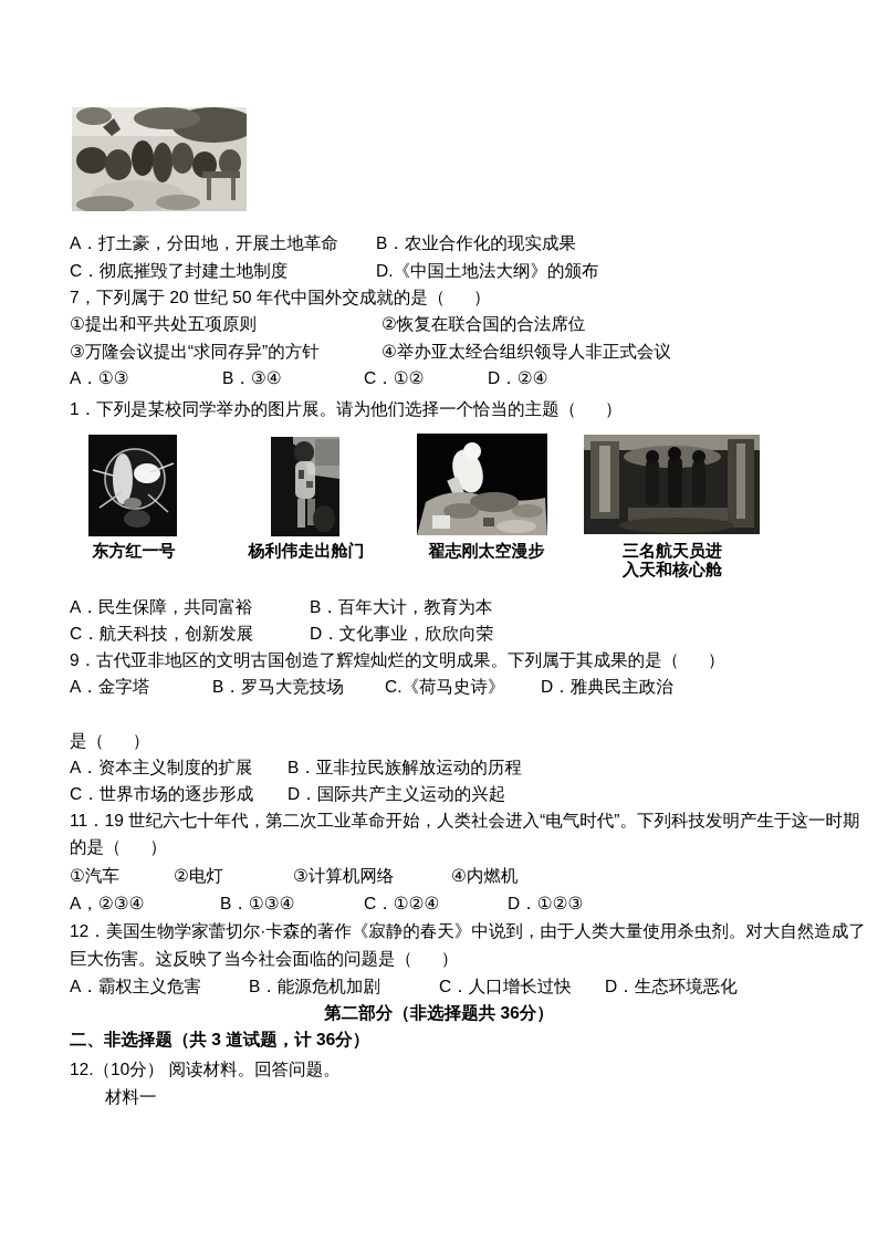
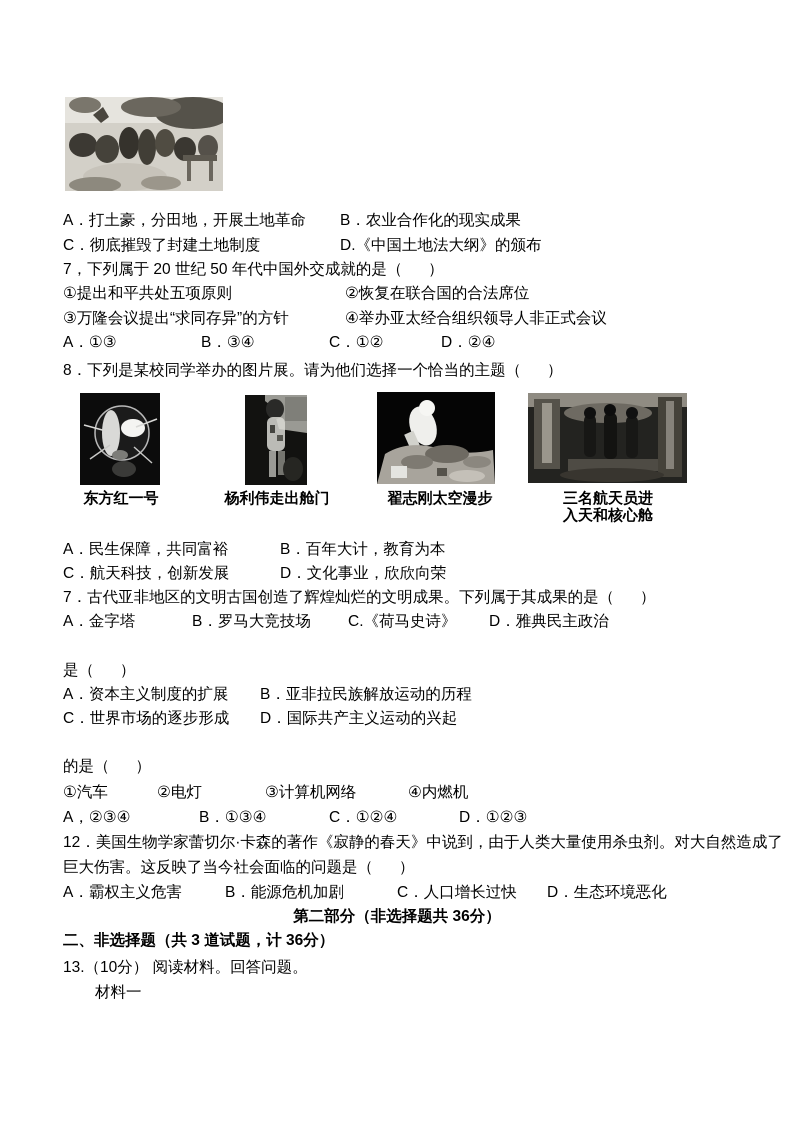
  A．打土豪，分田地，开展土地革命 B．农业合作化的现实成果
  C．彻底摧毁了封建土地制度 D.《中国土地法大纲》的颁布
  7，下列属于 20 世纪 50 年代中国外交成就的是（ ）
  ①提出和平共处五项原则 ②恢复在联合国的合法席位
  ③万隆会议提出“求同存异”的方针 ④举办亚太经合组织领导人非正式会议
  A．①③ B．③④ C．①② D．②④
- 1．下列是某校同学举办的图片展。请为他们选择一个恰当的主题（ ）
+ 8．下列是某校同学举办的图片展。请为他们选择一个恰当的主题（ ）
  东方红一号
  杨利伟走出舱门
  翟志刚太空漫步
  三名航天员进
  入天和核心舱
  A．民生保障，共同富裕 B．百年大计，教育为本
  C．航天科技，创新发展 D．文化事业，欣欣向荣
- 9．古代亚非地区的文明古国创造了辉煌灿烂的文明成果。下列属于其成果的是（ ）
+ 7．古代亚非地区的文明古国创造了辉煌灿烂的文明成果。下列属于其成果的是（ ）
  A．金字塔 B．罗马大竞技场 C.《荷马史诗》 D．雅典民主政治
  是（ ）
  A．资本主义制度的扩展 B．亚非拉民族解放运动的历程
  C．世界市场的逐步形成 D．国际共产主义运动的兴起
- 11．19 世纪六七十年代，第二次工业革命开始，人类社会进入“电气时代”。下列科技发明产生于这一时期
  的是（ ）
  ①汽车 ②电灯 ③计算机网络 ④内燃机
  A，②③④ B．①③④ C．①②④ D．①②③
  12．美国生物学家蕾切尔·卡森的著作《寂静的春天》中说到，由于人类大量使用杀虫剂。对大自然造成了
  巨大伤害。这反映了当今社会面临的问题是（ ）
  A．霸权主义危害 B．能源危机加剧 C．人口增长过快 D．生态环境恶化
  第二部分（非选择题共 36分）
  二、非选择题（共 3 道试题，计 36分）
- 12.（10分） 阅读材料。回答问题。
+ 13.（10分） 阅读材料。回答问题。
  材料一
